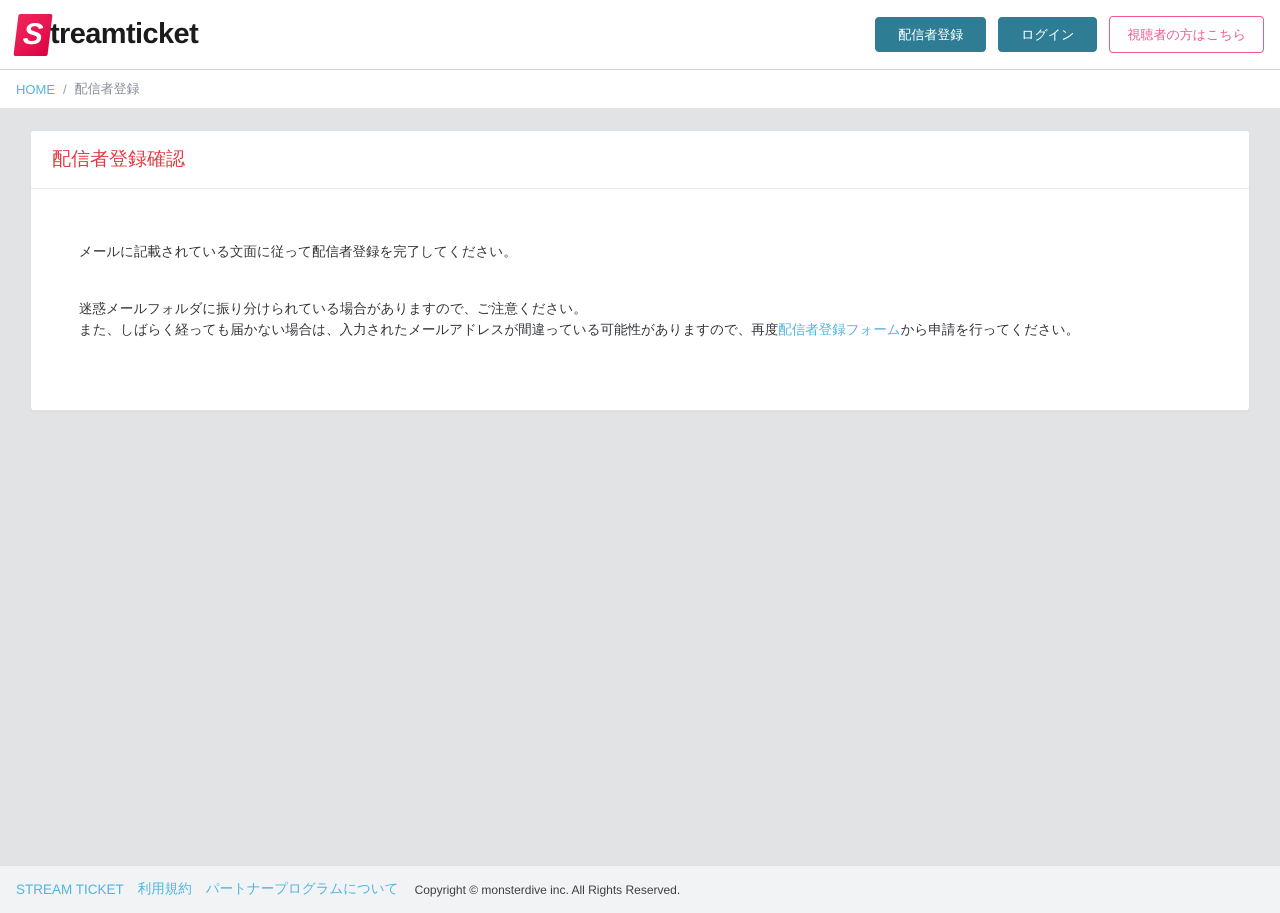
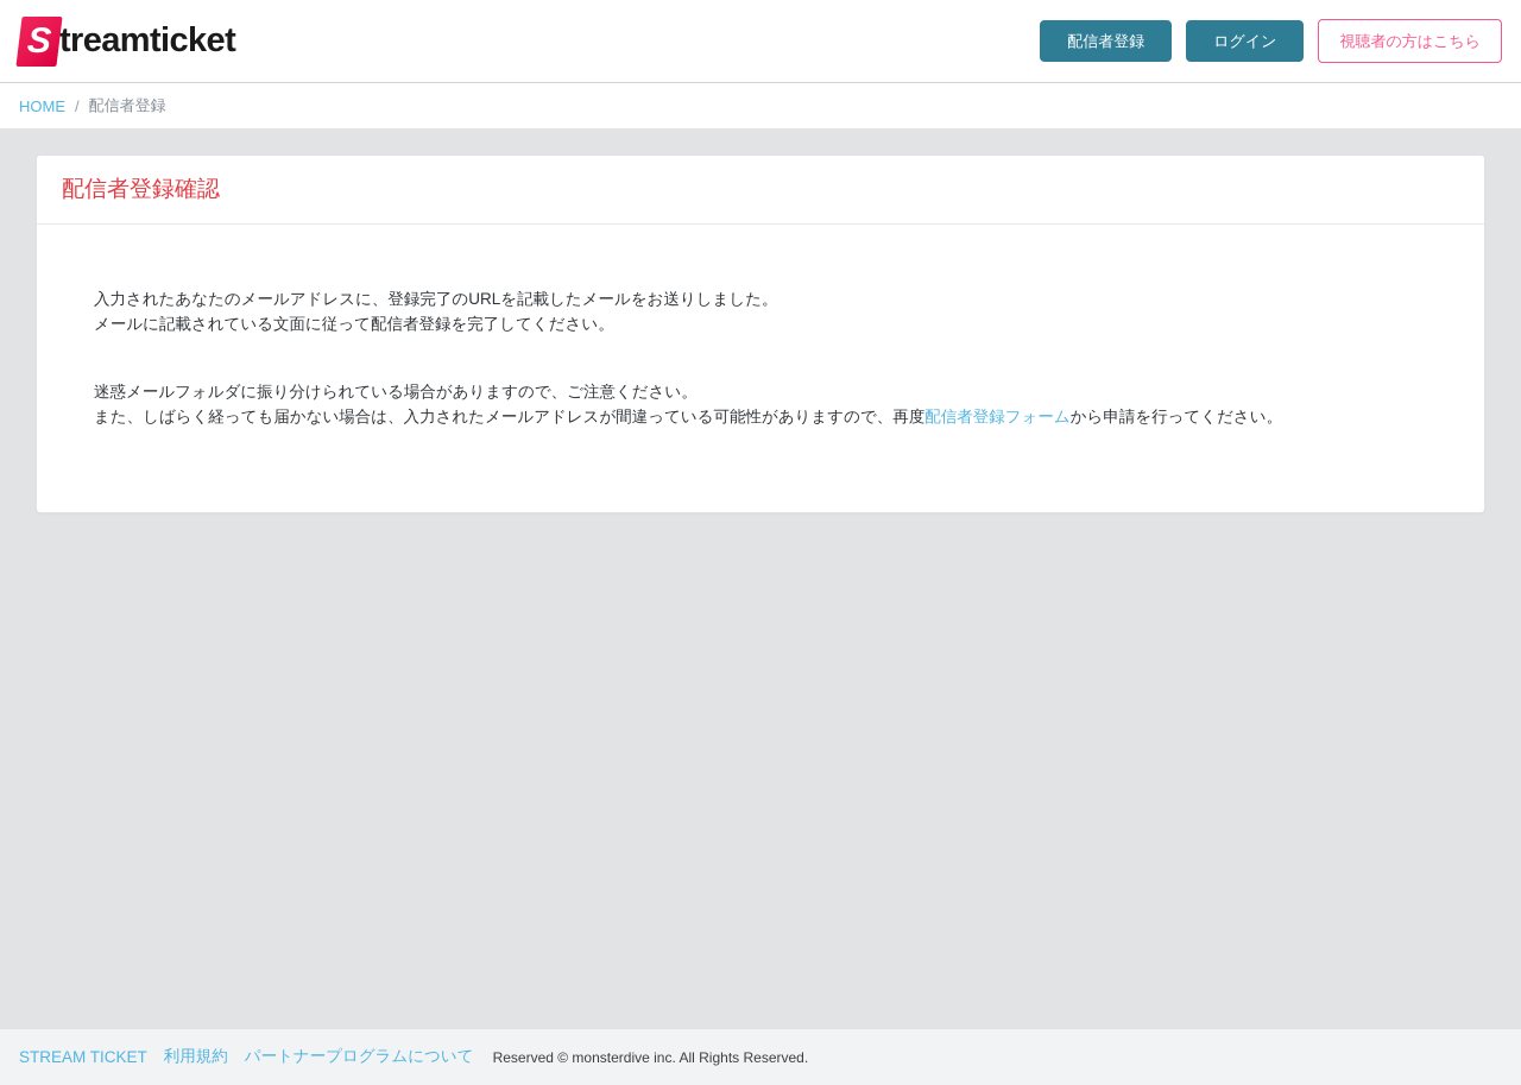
  treamticket
  配信者登録
  ログイン
  視聴者の方はこちら
  HOME
  /
  配信者登録
  配信者登録確認
+ 入力されたあなたのメールアドレスに、登録完了のURLを記載したメールをお送りしました。
  メールに記載されている文面に従って配信者登録を完了してください。
  迷惑メールフォルダに振り分けられている場合がありますので、ご注意ください。
  また、しばらく経っても届かない場合は、入力されたメールアドレスが間違っている可能性がありますので、再度配信者登録フォームから申請を行ってください。
  STREAM TICKET
  利用規約
  パートナープログラムについて
- Copyright © monsterdive inc. All Rights Reserved.
+ Reserved © monsterdive inc. All Rights Reserved.
